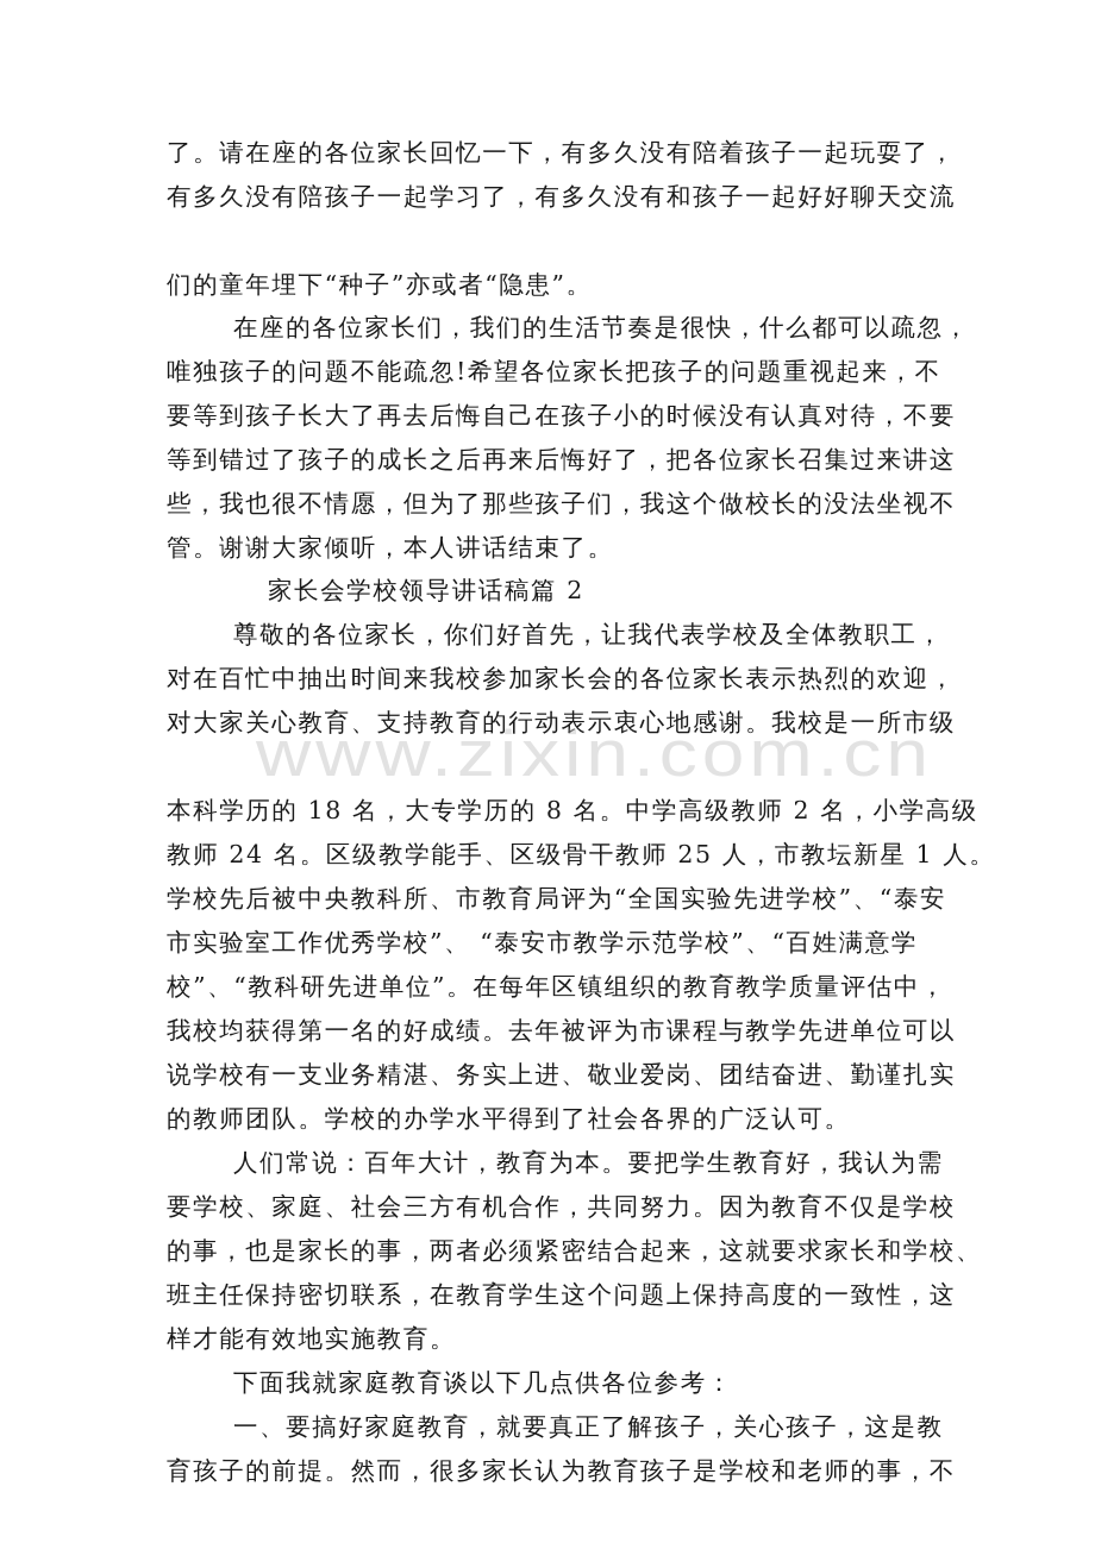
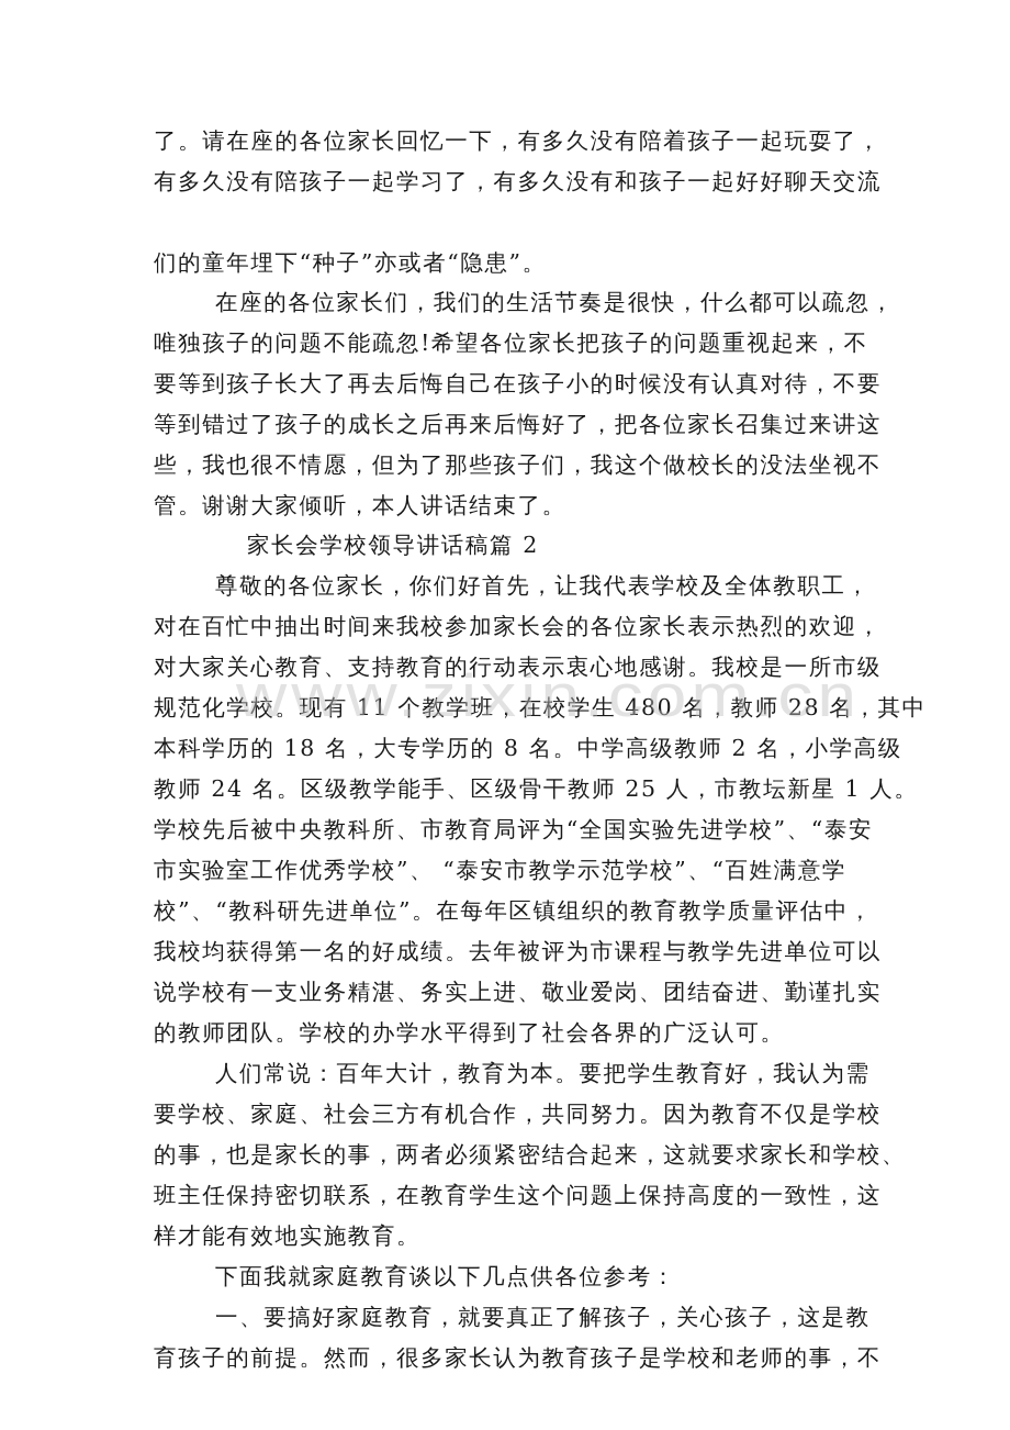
  了。请在座的各位家长回忆一下，有多久没有陪着孩子一起玩耍了，
  有多久没有陪孩子一起学习了，有多久没有和孩子一起好好聊天交流
  们的童年埋下“种子”亦或者“隐患”。
  在座的各位家长们，我们的生活节奏是很快，什么都可以疏忽，
  唯独孩子的问题不能疏忽!希望各位家长把孩子的问题重视起来，不
  要等到孩子长大了再去后悔自己在孩子小的时候没有认真对待，不要
  等到错过了孩子的成长之后再来后悔好了，把各位家长召集过来讲这
  些，我也很不情愿，但为了那些孩子们，我这个做校长的没法坐视不
  管。谢谢大家倾听，本人讲话结束了。
  家长会学校领导讲话稿篇 2
  尊敬的各位家长，你们好首先，让我代表学校及全体教职工，
  对在百忙中抽出时间来我校参加家长会的各位家长表示热烈的欢迎，
  对大家关心教育、支持教育的行动表示衷心地感谢。我校是一所市级
+ 规范化学校。现有 11 个教学班，在校学生 480 名，教师 28 名，其中
  本科学历的 18 名，大专学历的 8 名。中学高级教师 2 名，小学高级
  教师 24 名。区级教学能手、区级骨干教师 25 人，市教坛新星 1 人。
  学校先后被中央教科所、市教育局评为“全国实验先进学校”、“泰安
  市实验室工作优秀学校”、 “泰安市教学示范学校”、“百姓满意学
  校”、“教科研先进单位”。在每年区镇组织的教育教学质量评估中，
  我校均获得第一名的好成绩。去年被评为市课程与教学先进单位可以
  说学校有一支业务精湛、务实上进、敬业爱岗、团结奋进、勤谨扎实
  的教师团队。学校的办学水平得到了社会各界的广泛认可。
  人们常说：百年大计，教育为本。要把学生教育好，我认为需
  要学校、家庭、社会三方有机合作，共同努力。因为教育不仅是学校
  的事，也是家长的事，两者必须紧密结合起来，这就要求家长和学校、
  班主任保持密切联系，在教育学生这个问题上保持高度的一致性，这
  样才能有效地实施教育。
  下面我就家庭教育谈以下几点供各位参考：
  一、要搞好家庭教育，就要真正了解孩子，关心孩子，这是教
  育孩子的前提。然而，很多家长认为教育孩子是学校和老师的事，不
  www.zixin.com.cn
